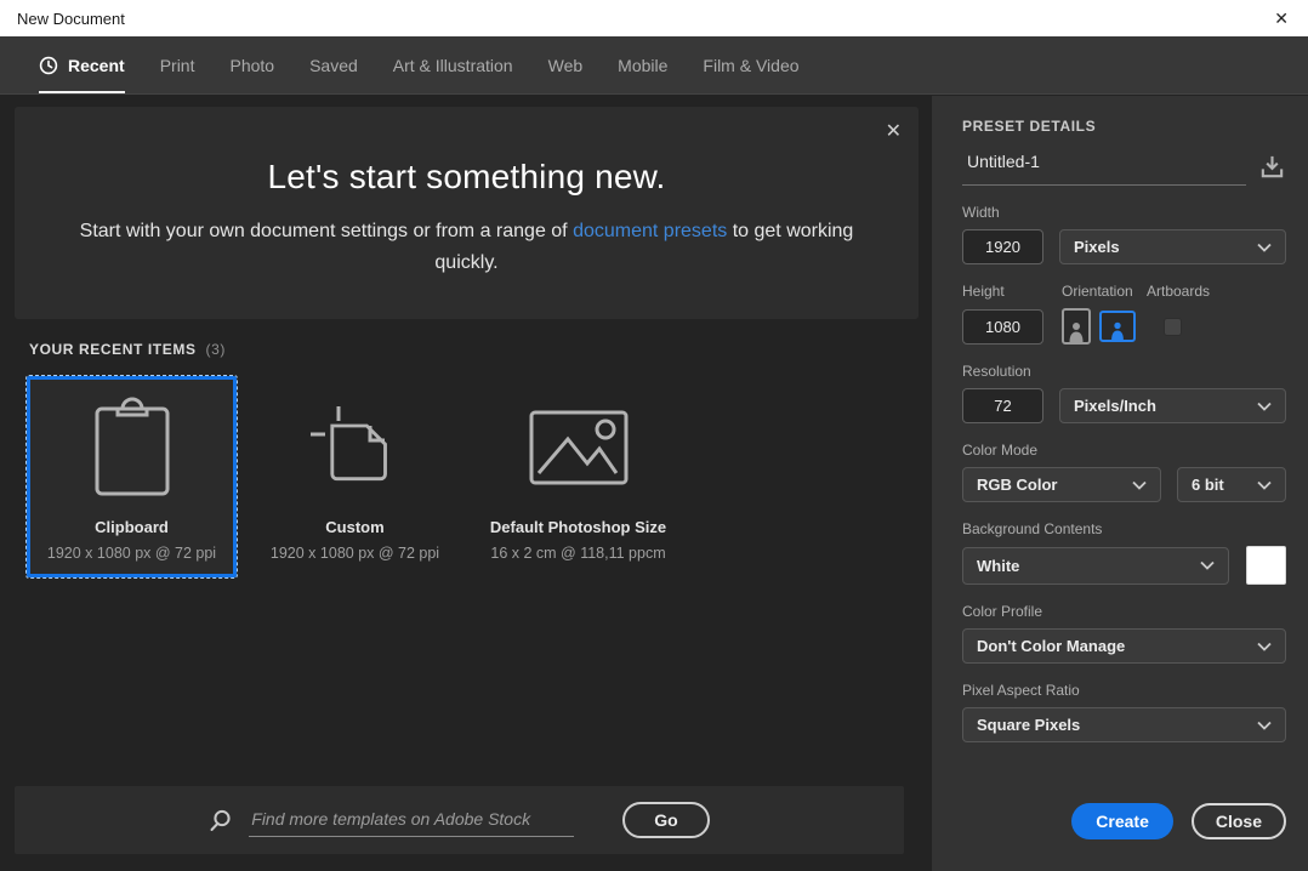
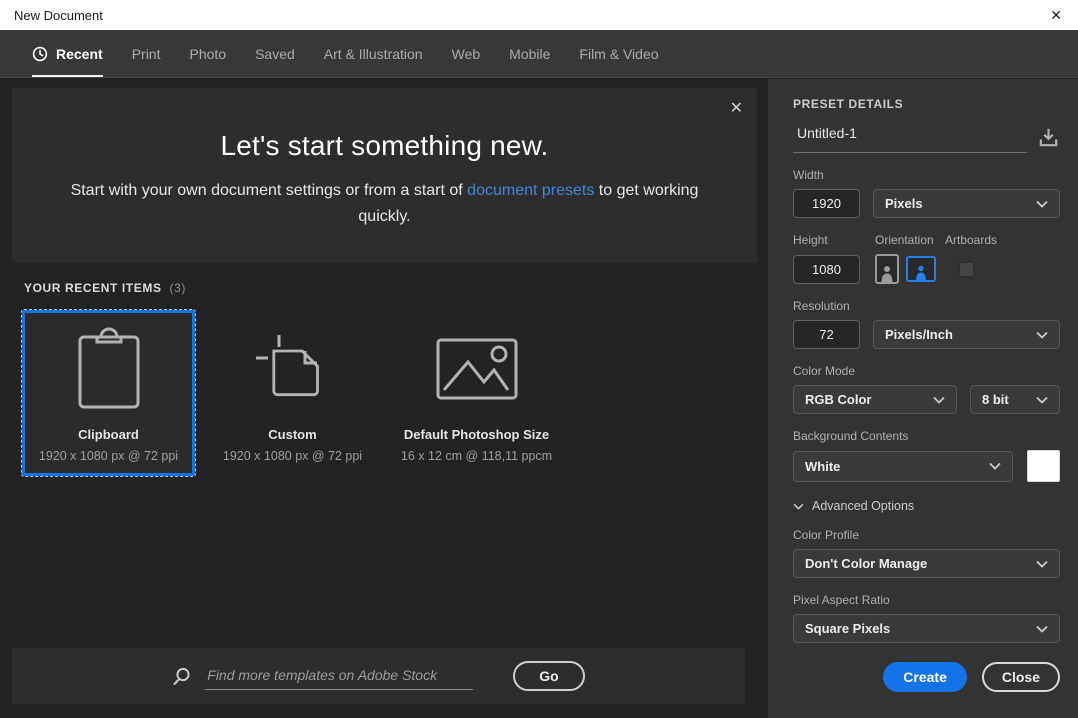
  New Document
  ✕
  Recent
  Print
  Photo
  Saved
  Art & Illustration
  Web
  Mobile
  Film & Video
  ✕
  Let's start something new.
- Start with your own document settings or from a range of document presets to get working quickly.
+ Start with your own document settings or from a start of document presets to get working quickly.
  YOUR RECENT ITEMS (3)
  Clipboard
  1920 x 1080 px @ 72 ppi
  Custom
  1920 x 1080 px @ 72 ppi
  Default Photoshop Size
- 16 x 2 cm @ 118,11 ppcm
+ 16 x 12 cm @ 118,11 ppcm
  Find more templates on Adobe Stock
  Go
  PRESET DETAILS
  Untitled-1
  Width
  1920
  Pixels
  Height
  Orientation
  Artboards
  1080
  Resolution
  72
  Pixels/Inch
  Color Mode
  RGB Color
- 6 bit
+ 8 bit
  Background Contents
  White
+ Advanced Options
  Color Profile
  Don't Color Manage
  Pixel Aspect Ratio
  Square Pixels
  Create
  Close
